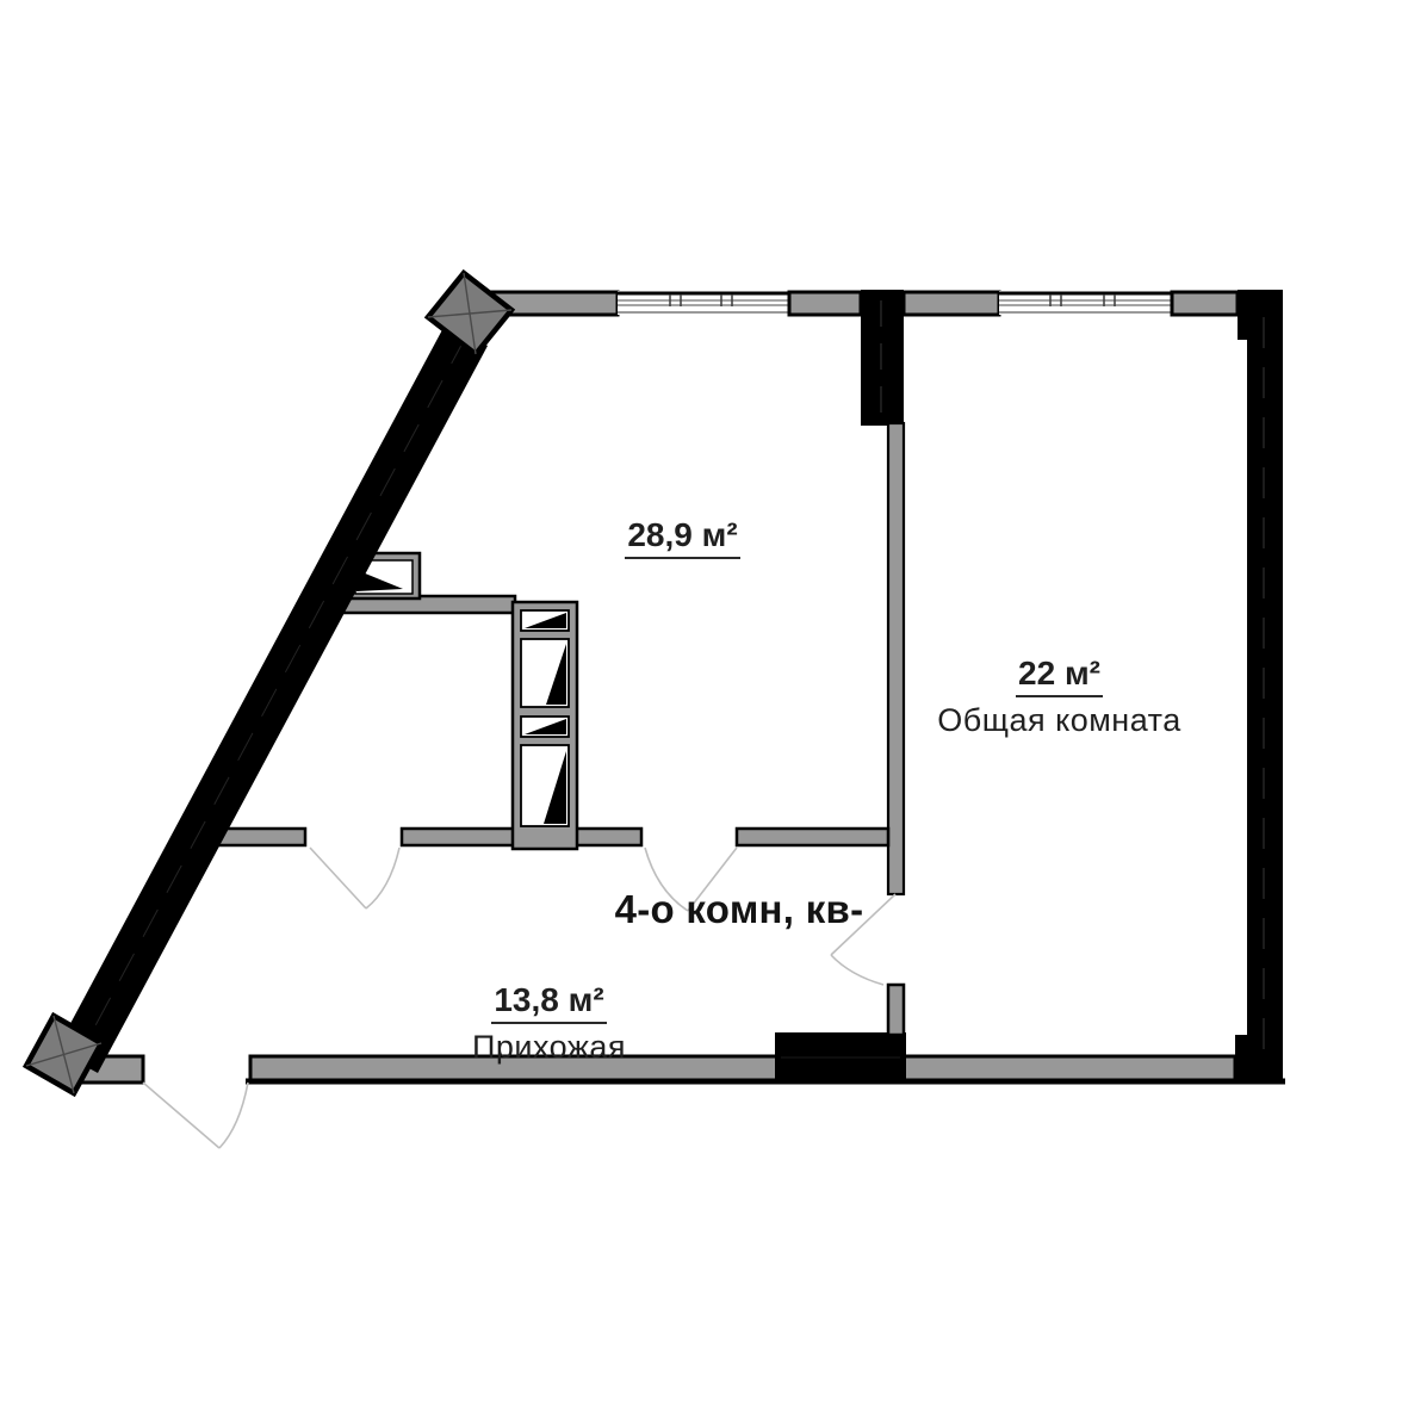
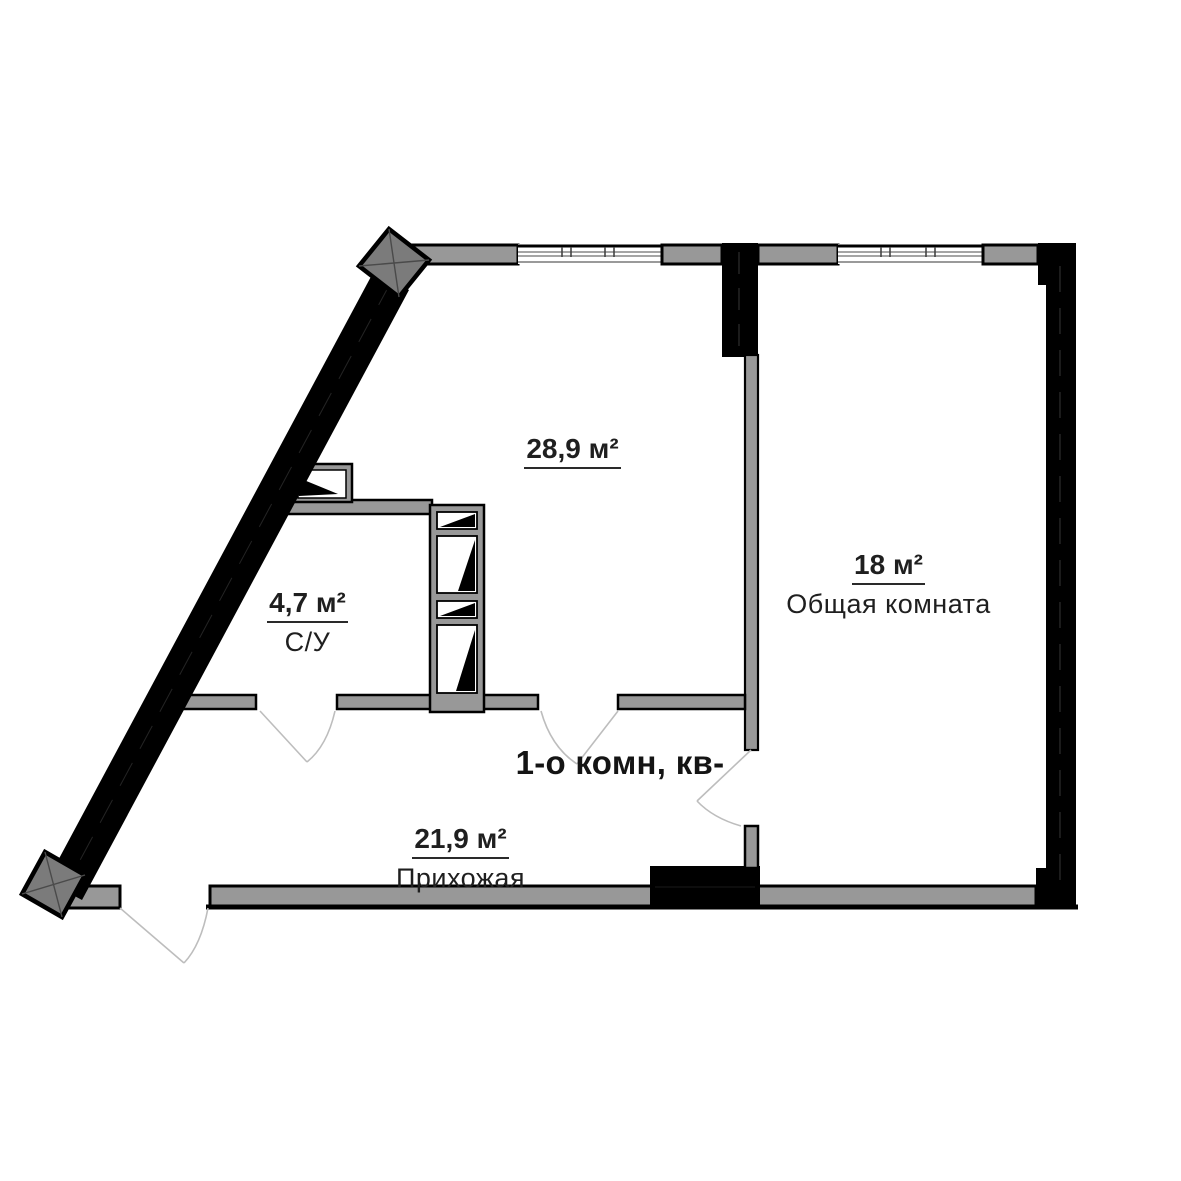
  28,9 м²
- 22 м²
+ 18 м²
  Общая комната
+ 4,7 м²
+ С/У
- 13,8 м²
+ 21,9 м²
  Прихожая
- 4-о комн, кв-
+ 1-о комн, кв-
